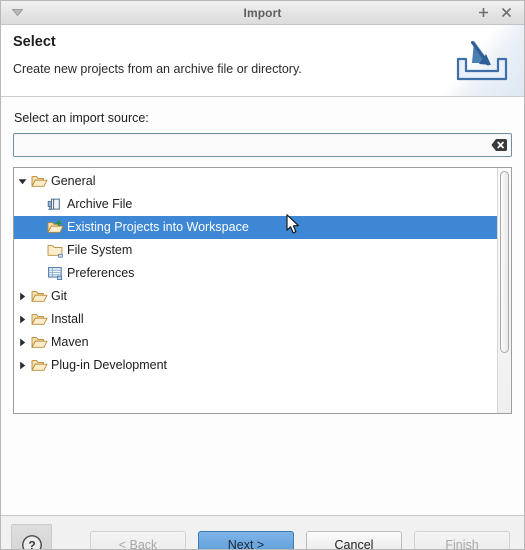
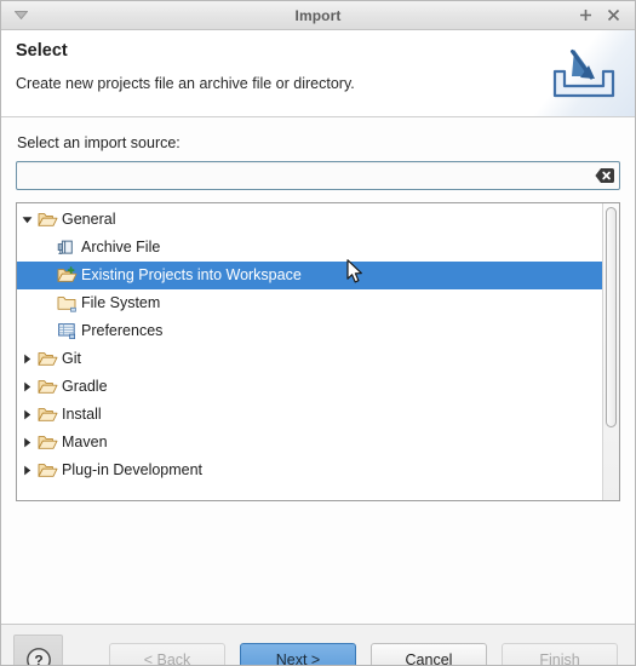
  Import
  Select
- Create new projects from an archive file or directory.
+ Create new projects file an archive file or directory.
  Select an import source:
  General
  Archive File
  Existing Projects into Workspace
  File System
  Preferences
  Git
+ Gradle
  Install
  Maven
  Plug-in Development
  ?
  < Back
  Next >
  Cancel
  Finish
